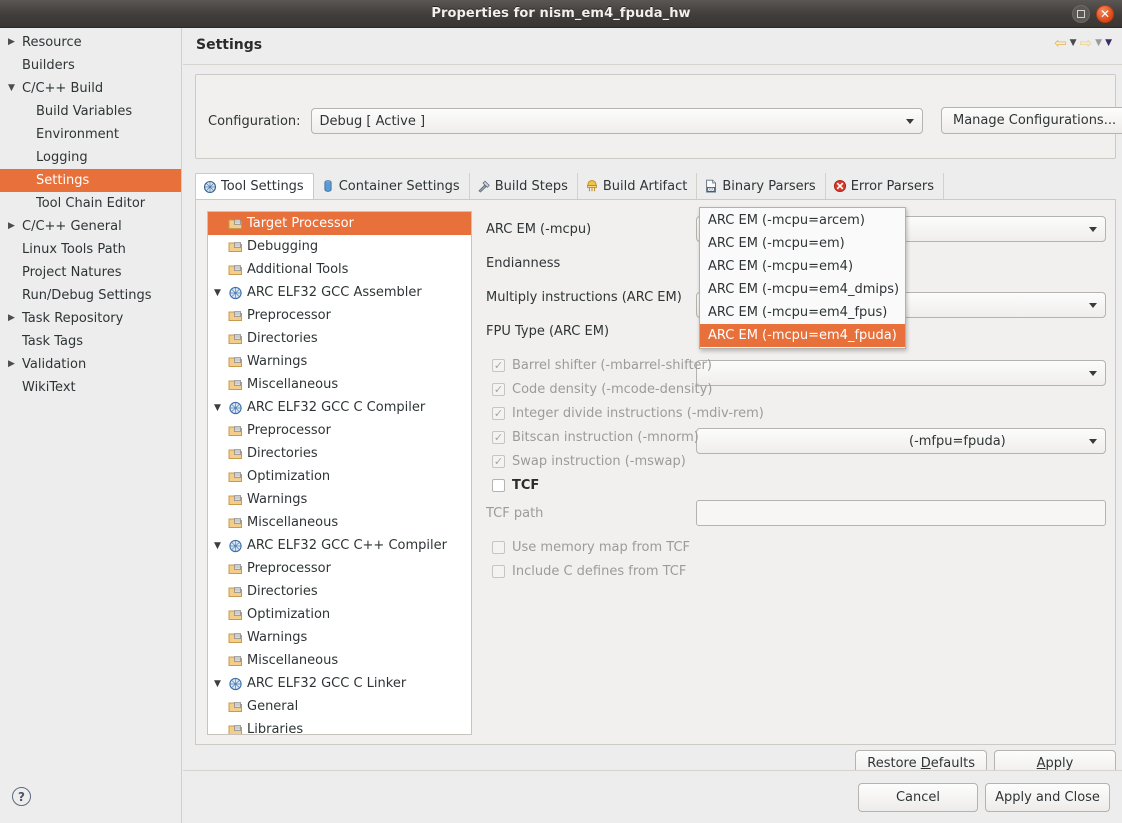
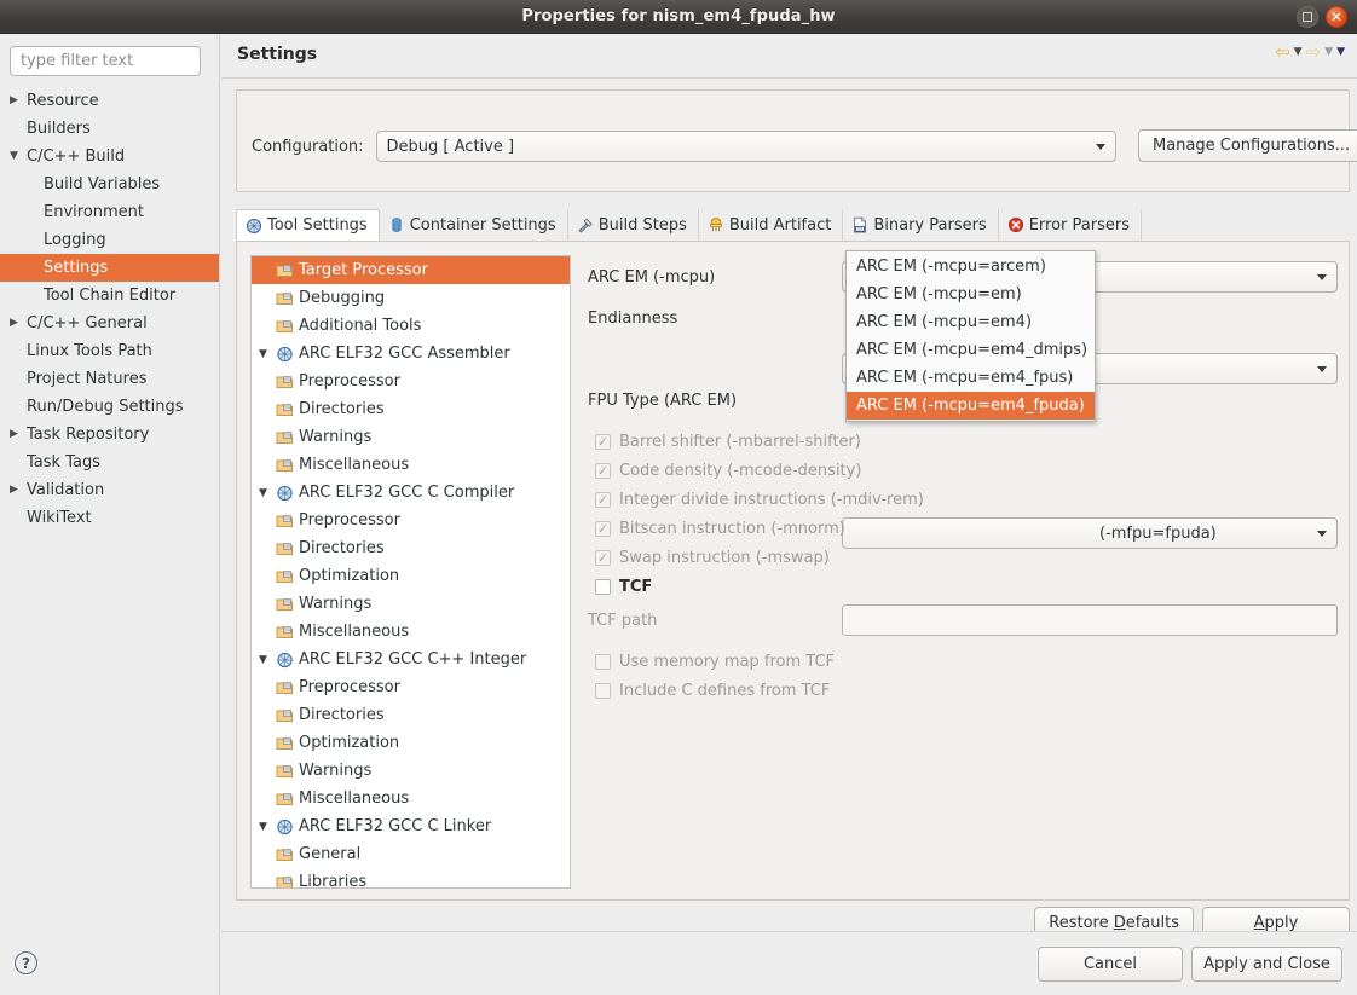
  Properties for nism_em4_fpuda_hw
  ✕
+ type filter text
  ▶
  Resource
  Builders
  ▼
  C/C++ Build
  Build Variables
  Environment
  Logging
  Settings
  Tool Chain Editor
  ▶
  C/C++ General
  Linux Tools Path
  Project Natures
  Run/Debug Settings
  ▶
  Task Repository
  Task Tags
  ▶
  Validation
  WikiText
  ?
  Settings
  ⇦
  ▼
  ⇨
  ▼
  ▼
  Configuration:
  Debug [ Active ]
  Manage Configurations...
  Tool Settings
  Container Settings
  Build Steps
  Build Artifact
  Binary Parsers
  Error Parsers
  Target Processor
  Debugging
  Additional Tools
  ▼
  ARC ELF32 GCC Assembler
  Preprocessor
  Directories
  Warnings
  Miscellaneous
  ▼
  ARC ELF32 GCC C Compiler
  Preprocessor
  Directories
  Optimization
  Warnings
  Miscellaneous
  ▼
- ARC ELF32 GCC C++ Compiler
+ ARC ELF32 GCC C++ Integer
  Preprocessor
  Directories
  Optimization
  Warnings
  Miscellaneous
  ▼
  ARC ELF32 GCC C Linker
  General
  Libraries
  ARC EM (-mcpu)
  Endianness
- Multiply instructions (ARC EM)
  FPU Type (ARC EM)
  (-mfpu=fpuda)
  Barrel shifter (-mbarrel-shifter)
  Code density (-mcode-density)
  Integer divide instructions (-mdiv-rem)
  Bitscan instruction (-mnorm)
  Swap instruction (-mswap)
  TCF
  TCF path
  Use memory map from TCF
  Include C defines from TCF
  Restore Defaults
  Apply
  Cancel
  Apply and Close
  ARC EM (-mcpu=arcem)
  ARC EM (-mcpu=em)
  ARC EM (-mcpu=em4)
  ARC EM (-mcpu=em4_dmips)
  ARC EM (-mcpu=em4_fpus)
  ARC EM (-mcpu=em4_fpuda)
